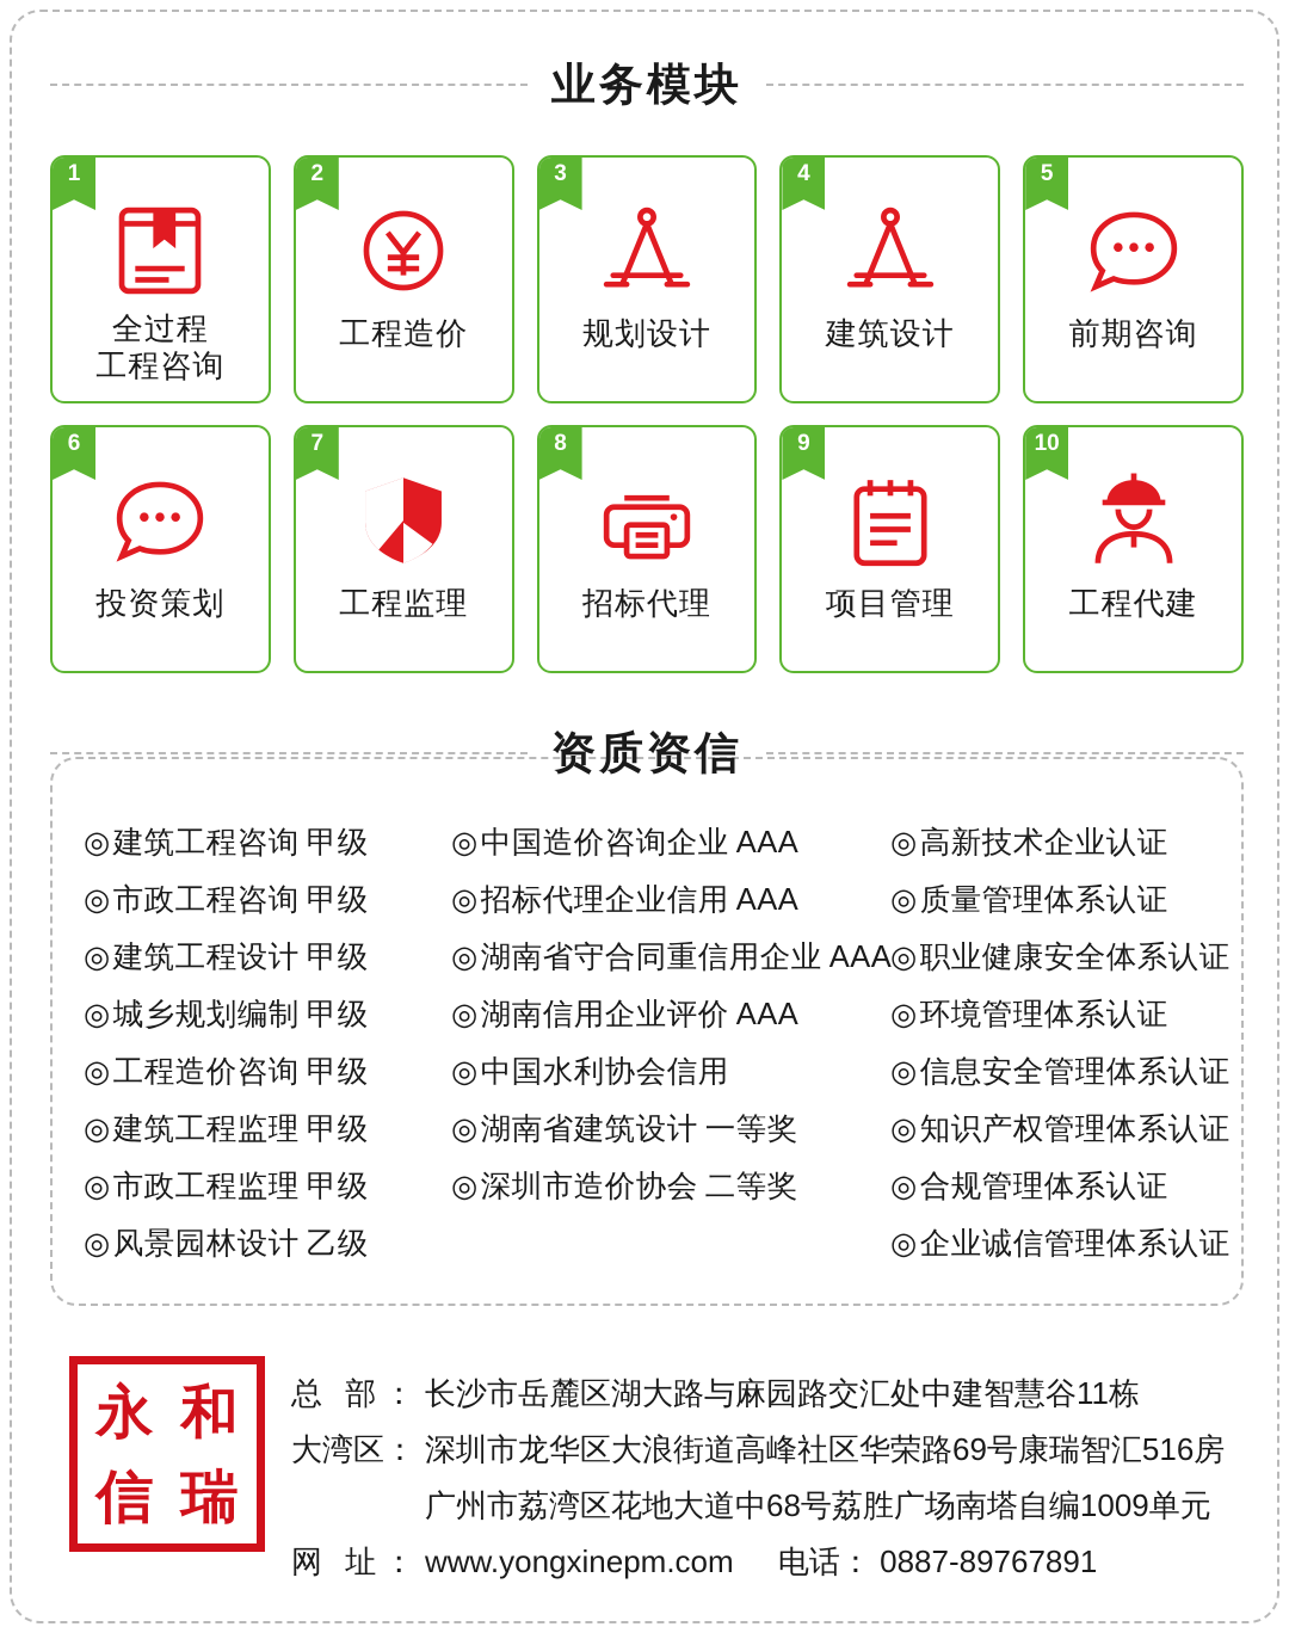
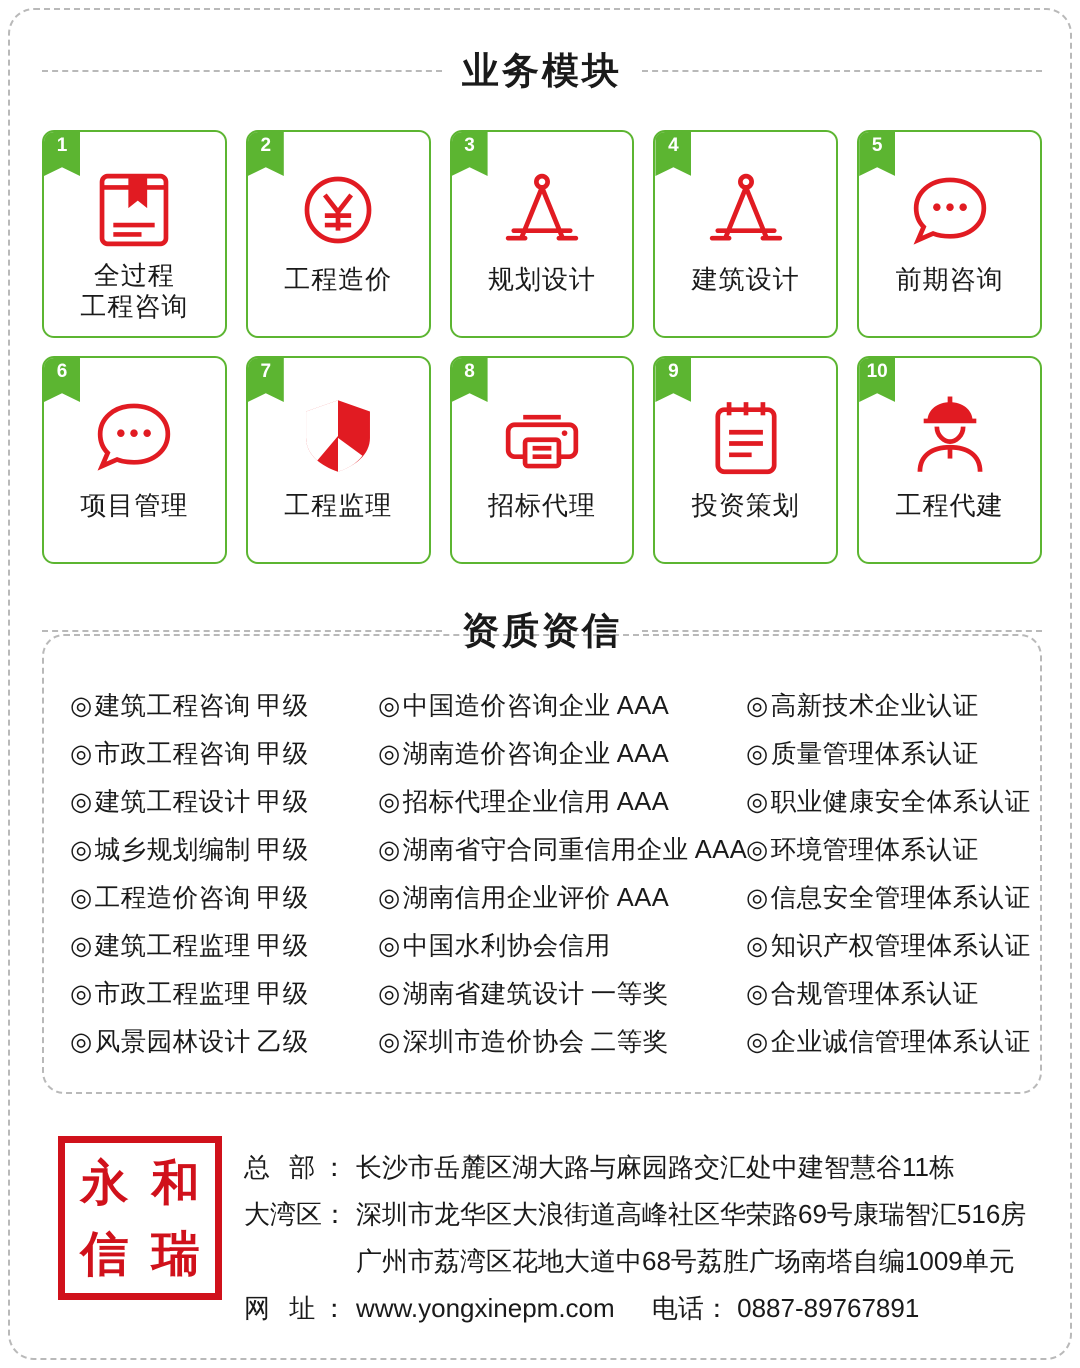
  业务模块
  1
  全过程
  工程咨询
  2
  工程造价
  3
  规划设计
  4
  建筑设计
  5
  前期咨询
  6
- 投资策划
+ 项目管理
  7
  工程监理
  8
  招标代理
  9
- 项目管理
+ 投资策划
  10
  工程代建
  资质资信
  ◎建筑工程咨询 甲级
  ◎市政工程咨询 甲级
  ◎建筑工程设计 甲级
  ◎城乡规划编制 甲级
  ◎工程造价咨询 甲级
  ◎建筑工程监理 甲级
  ◎市政工程监理 甲级
  ◎风景园林设计 乙级
  ◎中国造价咨询企业 AAA
+ ◎湖南造价咨询企业 AAA
  ◎招标代理企业信用 AAA
  ◎湖南省守合同重信用企业 AAA
  ◎湖南信用企业评价 AAA
  ◎中国水利协会信用
  ◎湖南省建筑设计 一等奖
  ◎深圳市造价协会 二等奖
  ◎高新技术企业认证
  ◎质量管理体系认证
  ◎职业健康安全体系认证
  ◎环境管理体系认证
  ◎信息安全管理体系认证
  ◎知识产权管理体系认证
  ◎合规管理体系认证
  ◎企业诚信管理体系认证
  永
  和
  信
  瑞
  总 部：
  长沙市岳麓区湖大路与麻园路交汇处中建智慧谷11栋
  大湾区：
  深圳市龙华区大浪街道高峰社区华荣路69号康瑞智汇516房
  广州市荔湾区花地大道中68号荔胜广场南塔自编1009单元
  网 址：
  www.yongxinepm.com 电话： 0887-89767891
